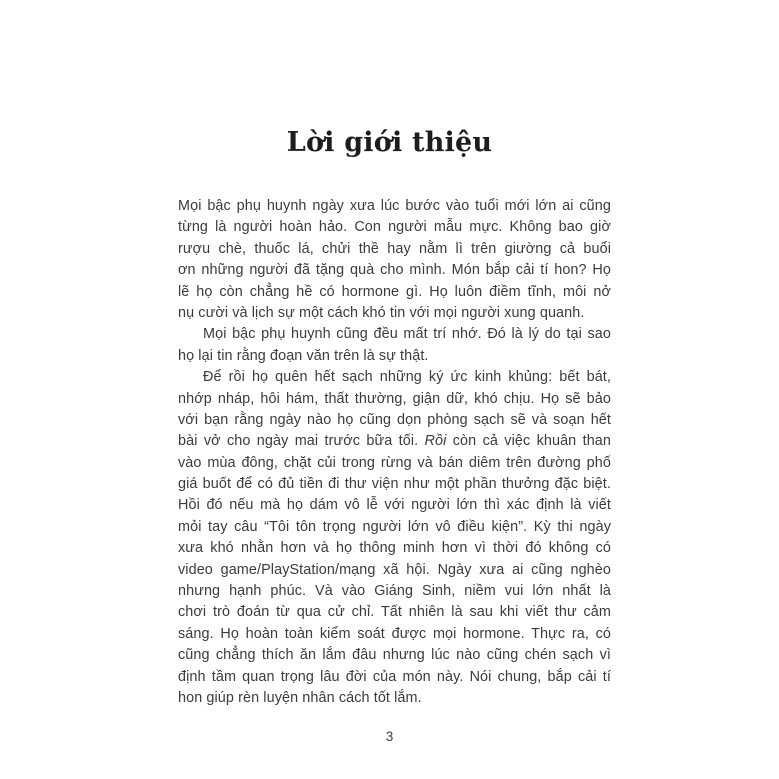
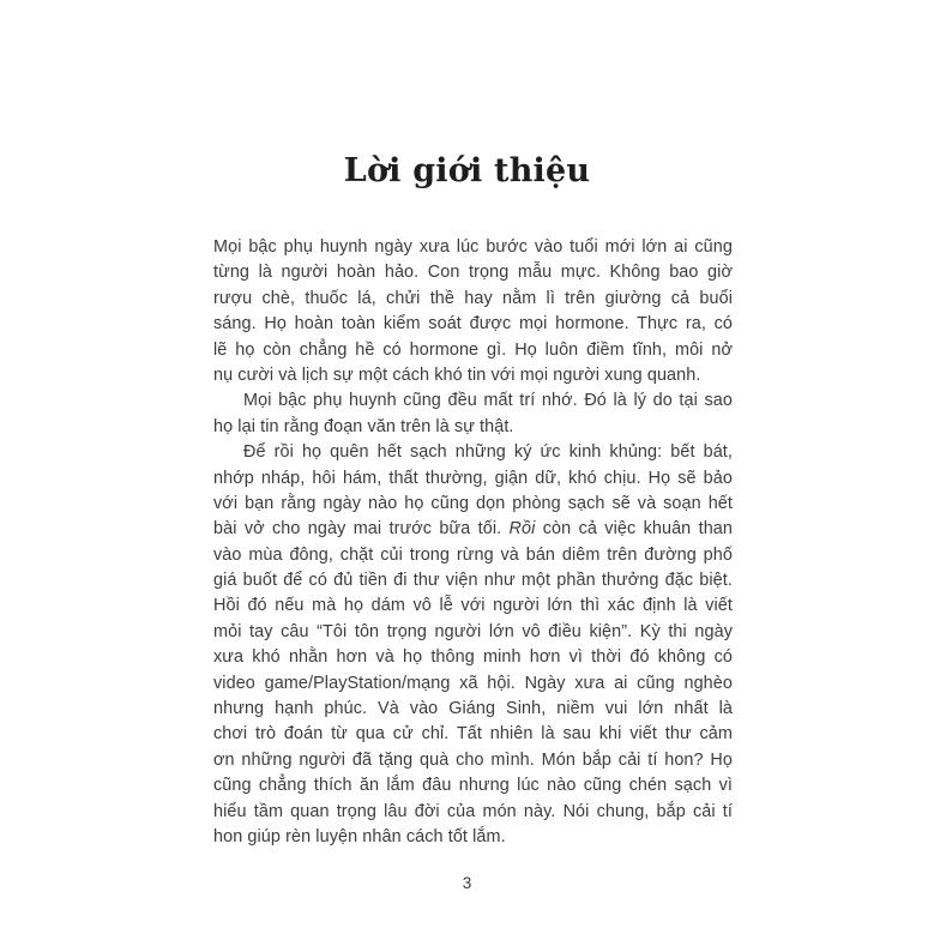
  Lời giới thiệu
  Mọi bậc phụ huynh ngày xưa lúc bước vào tuổi mới lớn ai cũng
- từng là người hoàn hảo. Con người mẫu mực. Không bao giờ
+ từng là người hoàn hảo. Con trọng mẫu mực. Không bao giờ
  rượu chè, thuốc lá, chửi thề hay nằm lì trên giường cả buổi
- ơn những người đã tặng quà cho mình. Món bắp cải tí hon? Họ
+ sáng. Họ hoàn toàn kiểm soát được mọi hormone. Thực ra, có
  lẽ họ còn chẳng hề có hormone gì. Họ luôn điềm tĩnh, môi nở
  nụ cười và lịch sự một cách khó tin với mọi người xung quanh.
  Mọi bậc phụ huynh cũng đều mất trí nhớ. Đó là lý do tại sao
  họ lại tin rằng đoạn văn trên là sự thật.
  Để rồi họ quên hết sạch những ký ức kinh khủng: bết bát,
  nhớp nháp, hôi hám, thất thường, giận dữ, khó chịu. Họ sẽ bảo
  với bạn rằng ngày nào họ cũng dọn phòng sạch sẽ và soạn hết
  bài vở cho ngày mai trước bữa tối. Rồi còn cả việc khuân than
  vào mùa đông, chặt củi trong rừng và bán diêm trên đường phố
  giá buốt để có đủ tiền đi thư viện như một phần thưởng đặc biệt.
  Hồi đó nếu mà họ dám vô lễ với người lớn thì xác định là viết
  mỏi tay câu “Tôi tôn trọng người lớn vô điều kiện”. Kỳ thi ngày
  xưa khó nhằn hơn và họ thông minh hơn vì thời đó không có
  video game/PlayStation/mạng xã hội. Ngày xưa ai cũng nghèo
  nhưng hạnh phúc. Và vào Giáng Sinh, niềm vui lớn nhất là
  chơi trò đoán từ qua cử chỉ. Tất nhiên là sau khi viết thư cảm
- sáng. Họ hoàn toàn kiểm soát được mọi hormone. Thực ra, có
+ ơn những người đã tặng quà cho mình. Món bắp cải tí hon? Họ
  cũng chẳng thích ăn lắm đâu nhưng lúc nào cũng chén sạch vì
- định tầm quan trọng lâu đời của món này. Nói chung, bắp cải tí
+ hiểu tầm quan trọng lâu đời của món này. Nói chung, bắp cải tí
  hon giúp rèn luyện nhân cách tốt lắm.
  3
